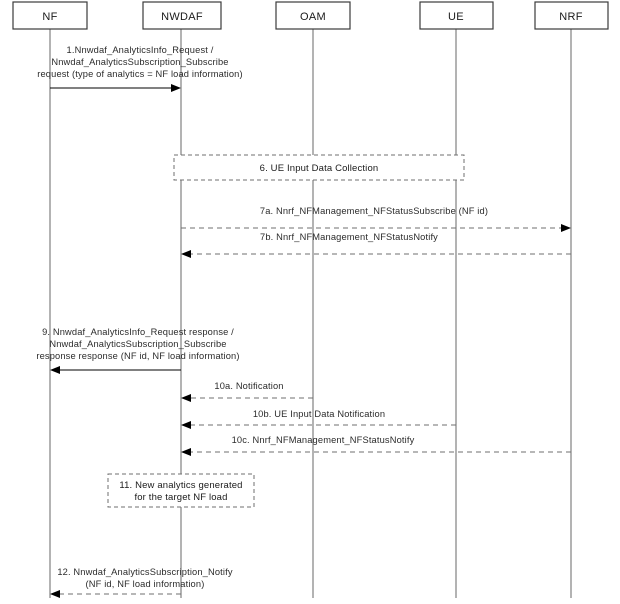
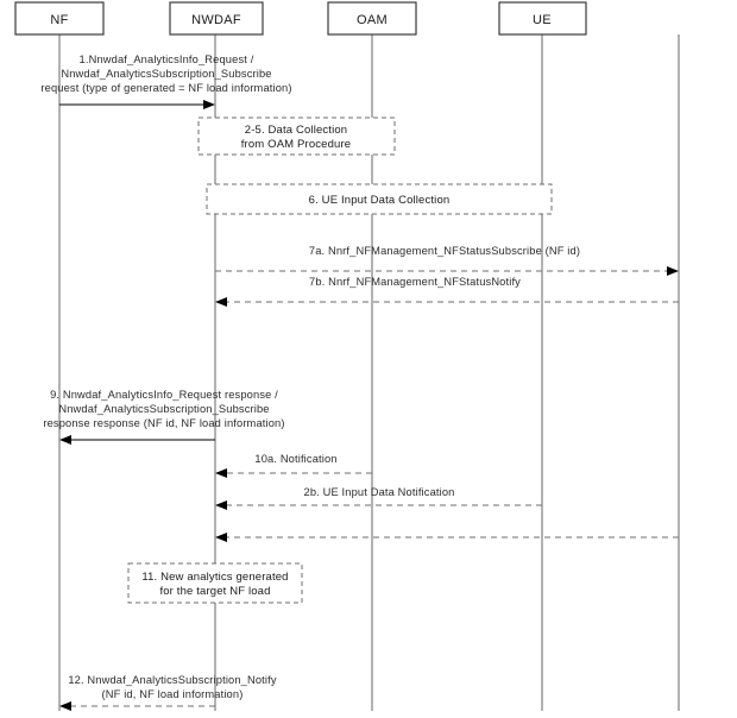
  NF
  NWDAF
  OAM
  UE
- NRF
  1.Nnwdaf_AnalyticsInfo_Request /
  Nnwdaf_AnalyticsSubscription_Subscribe
- request (type of analytics = NF load information)
+ request (type of generated = NF load information)
+ 2-5. Data Collection
+ from OAM Procedure
  6. UE Input Data Collection
  7a. Nnrf_NFManagement_NFStatusSubscribe (NF id)
  7b. Nnrf_NFManagement_NFStatusNotify
  9. Nnwdaf_AnalyticsInfo_Request response /
  Nnwdaf_AnalyticsSubscription_Subscribe
  response response (NF id, NF load information)
  10a. Notification
- 10b. UE Input Data Notification
+ 2b. UE Input Data Notification
- 10c. Nnrf_NFManagement_NFStatusNotify
  11. New analytics generated
  for the target NF load
  12. Nnwdaf_AnalyticsSubscription_Notify
  (NF id, NF load information)
